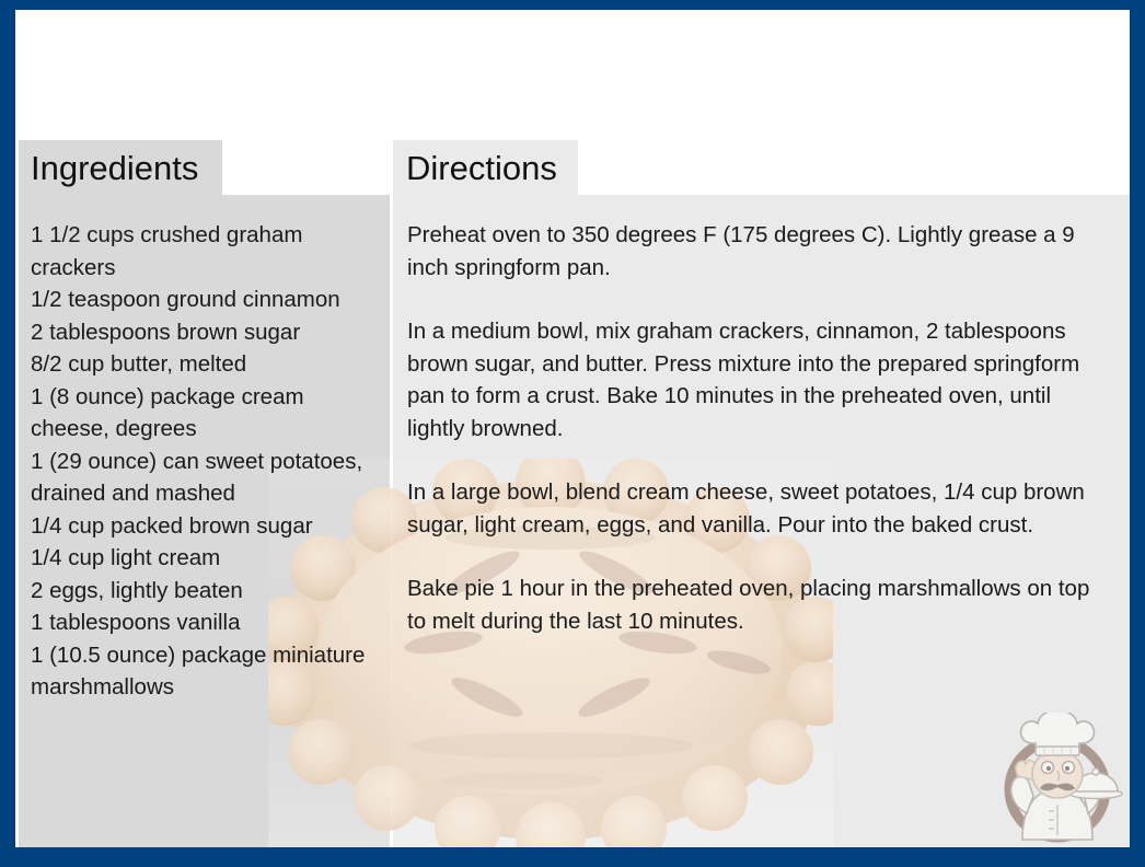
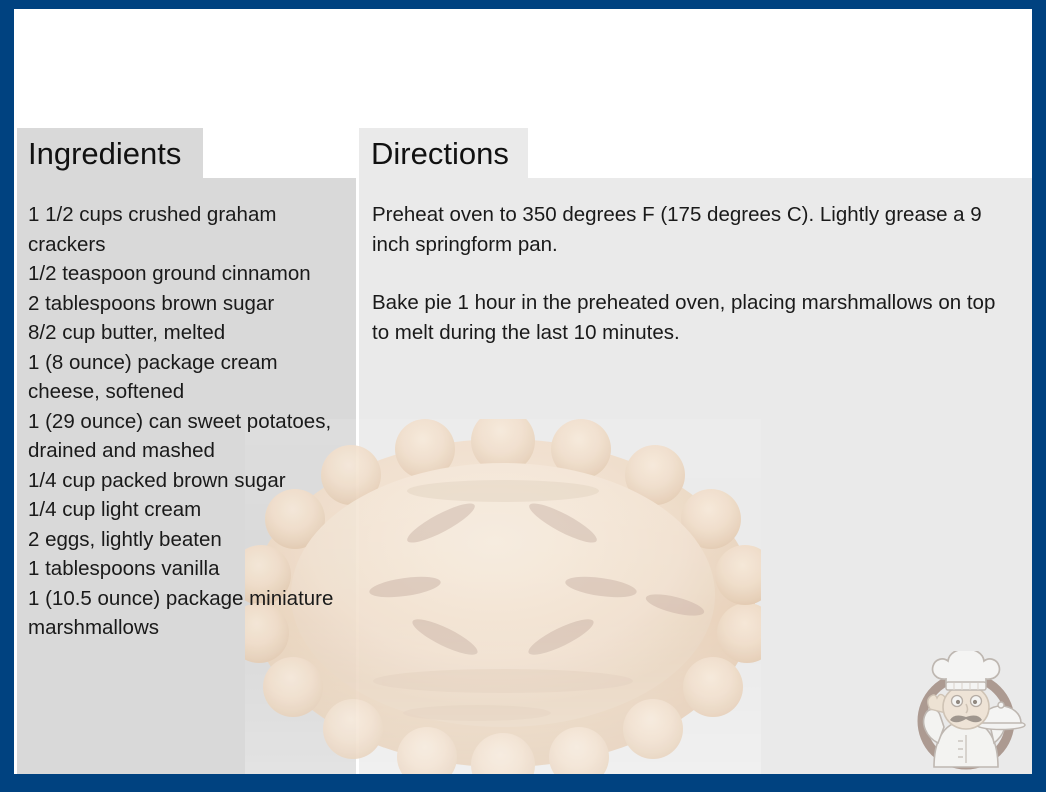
  Ingredients
  Directions
  1 1/2 cups crushed graham crackers
  1/2 teaspoon ground cinnamon
  2 tablespoons brown sugar
  8/2 cup butter, melted
- 1 (8 ounce) package cream cheese, degrees
+ 1 (8 ounce) package cream cheese, softened
  1 (29 ounce) can sweet potatoes, drained and mashed
  1/4 cup packed brown sugar
  1/4 cup light cream
  2 eggs, lightly beaten
  1 tablespoons vanilla
  1 (10.5 ounce) package miniature marshmallows
  Preheat oven to 350 degrees F (175 degrees C). Lightly grease a 9 inch springform pan.
- In a medium bowl, mix graham crackers, cinnamon, 2 tablespoons brown sugar, and butter. Press mixture into the prepared springform pan to form a crust. Bake 10 minutes in the preheated oven, until lightly browned.
- In a large bowl, blend cream cheese, sweet potatoes, 1/4 cup brown sugar, light cream, eggs, and vanilla. Pour into the baked crust.
  Bake pie 1 hour in the preheated oven, placing marshmallows on top to melt during the last 10 minutes.
